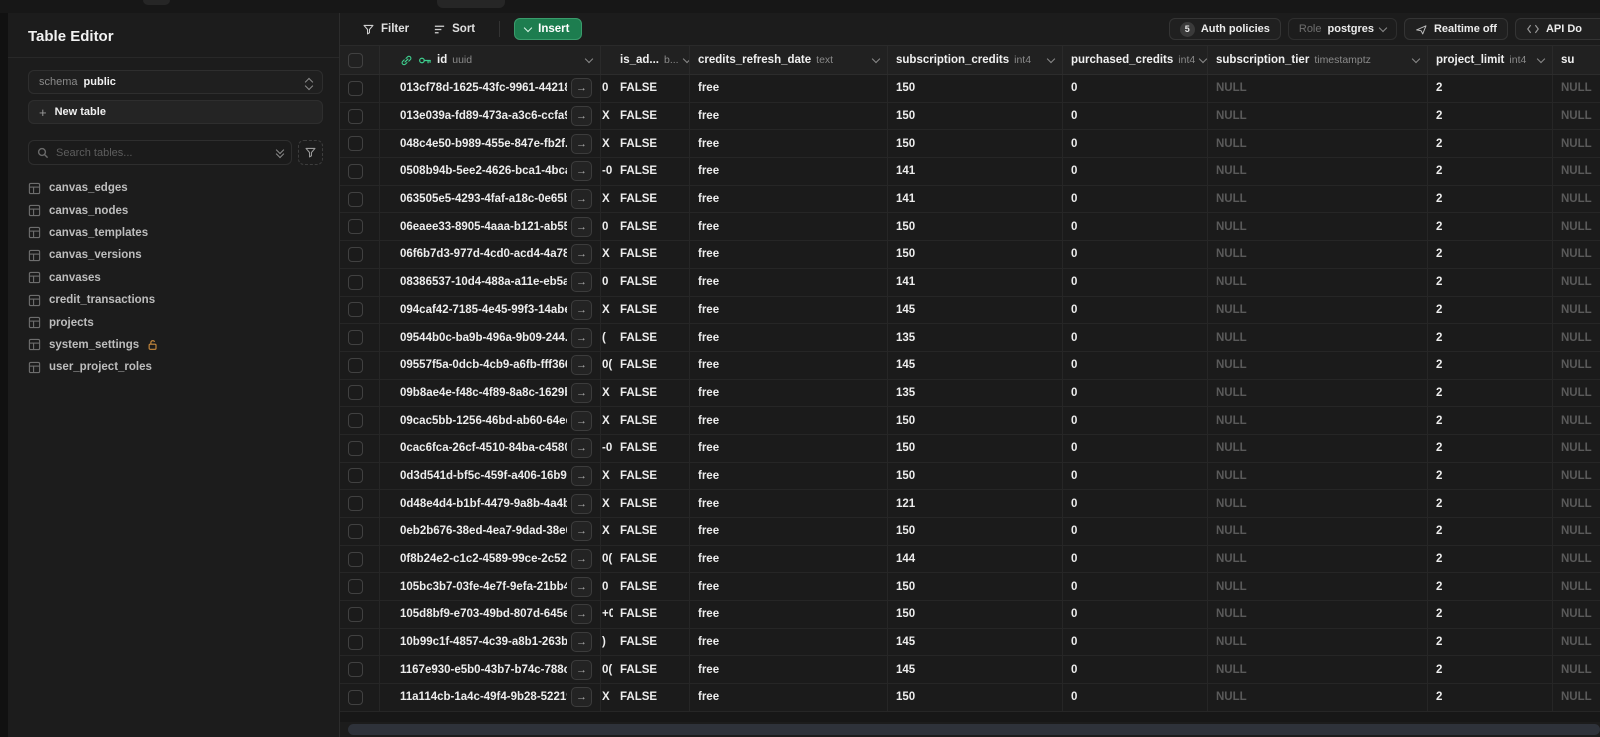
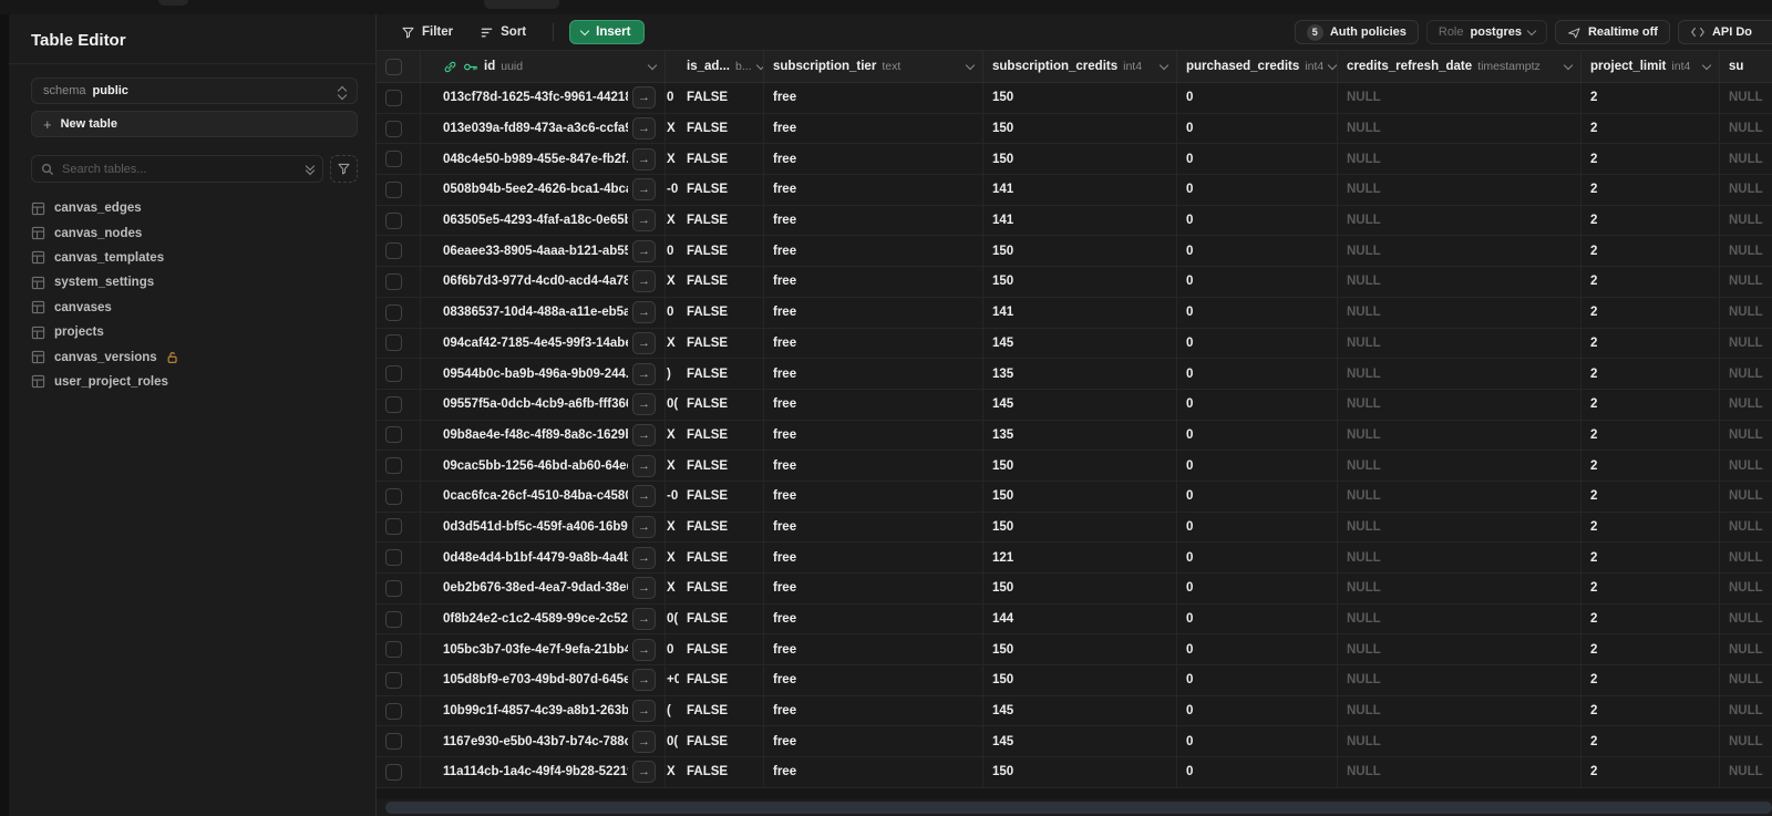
  Table Editor
  schema
  public
  +
  New table
  Search tables...
  canvas_edges
  canvas_nodes
  canvas_templates
- canvas_versions
+ system_settings
  canvases
- credit_transactions
  projects
- system_settings
+ canvas_versions
  user_project_roles
  Filter
  Sort
  Insert
  5
  Auth policies
  Role
  postgres
  Realtime off
  API Do
  id
  uuid
  is_ad...
  b...
- credits_refresh_date
+ subscription_tier
  text
  subscription_credits
  int4
  purchased_credits
  int4
- subscription_tier
+ credits_refresh_date
  timestamptz
  project_limit
  int4
  su
  013cf78d-1625-43fc-9961-4421
  →
  0
  FALSE
  free
  150
  0
  NULL
  2
  NULL
  013e039a-fd89-473a-a3c6-ccfa
  →
  X
  FALSE
  free
  150
  0
  NULL
  2
  NULL
  048c4e50-b989-455e-847e-fb2f.
  →
  X
  FALSE
  free
  150
  0
  NULL
  2
  NULL
  0508b94b-5ee2-4626-bca1-4bc
  →
  -0
  FALSE
  free
  141
  0
  NULL
  2
  NULL
  063505e5-4293-4faf-a18c-0e65
  →
  X
  FALSE
  free
  141
  0
  NULL
  2
  NULL
  06eaee33-8905-4aaa-b121-ab55
  →
  0
  FALSE
  free
  150
  0
  NULL
  2
  NULL
  06f6b7d3-977d-4cd0-acd4-4a78
  →
  X
  FALSE
  free
  150
  0
  NULL
  2
  NULL
  08386537-10d4-488a-a11e-eb5a
  →
  0
  FALSE
  free
  141
  0
  NULL
  2
  NULL
  094caf42-7185-4e45-99f3-14ab
  →
  X
  FALSE
  free
  145
  0
  NULL
  2
  NULL
  09544b0c-ba9b-496a-9b09-244.
  →
- (
+ )
  FALSE
  free
  135
  0
  NULL
  2
  NULL
  09557f5a-0dcb-4cb9-a6fb-fff36
  →
  0(
  FALSE
  free
  145
  0
  NULL
  2
  NULL
  09b8ae4e-f48c-4f89-8a8c-1629
  →
  X
  FALSE
  free
  135
  0
  NULL
  2
  NULL
  09cac5bb-1256-46bd-ab60-64e
  →
  X
  FALSE
  free
  150
  0
  NULL
  2
  NULL
  0cac6fca-26cf-4510-84ba-c458
  →
  -0
  FALSE
  free
  150
  0
  NULL
  2
  NULL
  0d3d541d-bf5c-459f-a406-16b9
  →
  X
  FALSE
  free
  150
  0
  NULL
  2
  NULL
  0d48e4d4-b1bf-4479-9a8b-4a4b
  →
  X
  FALSE
  free
  121
  0
  NULL
  2
  NULL
  0eb2b676-38ed-4ea7-9dad-38e
  →
  X
  FALSE
  free
  150
  0
  NULL
  2
  NULL
  0f8b24e2-c1c2-4589-99ce-2c52
  →
  0(
  FALSE
  free
  144
  0
  NULL
  2
  NULL
  105bc3b7-03fe-4e7f-9efa-21bb4
  →
  0
  FALSE
  free
  150
  0
  NULL
  2
  NULL
  105d8bf9-e703-49bd-807d-645e
  →
  +0
  FALSE
  free
  150
  0
  NULL
  2
  NULL
  10b99c1f-4857-4c39-a8b1-263b
  →
- )
+ (
  FALSE
  free
  145
  0
  NULL
  2
  NULL
  1167e930-e5b0-43b7-b74c-788c
  →
  0(
  FALSE
  free
  145
  0
  NULL
  2
  NULL
  11a114cb-1a4c-49f4-9b28-5221
  →
  X
  FALSE
  free
  150
  0
  NULL
  2
  NULL
